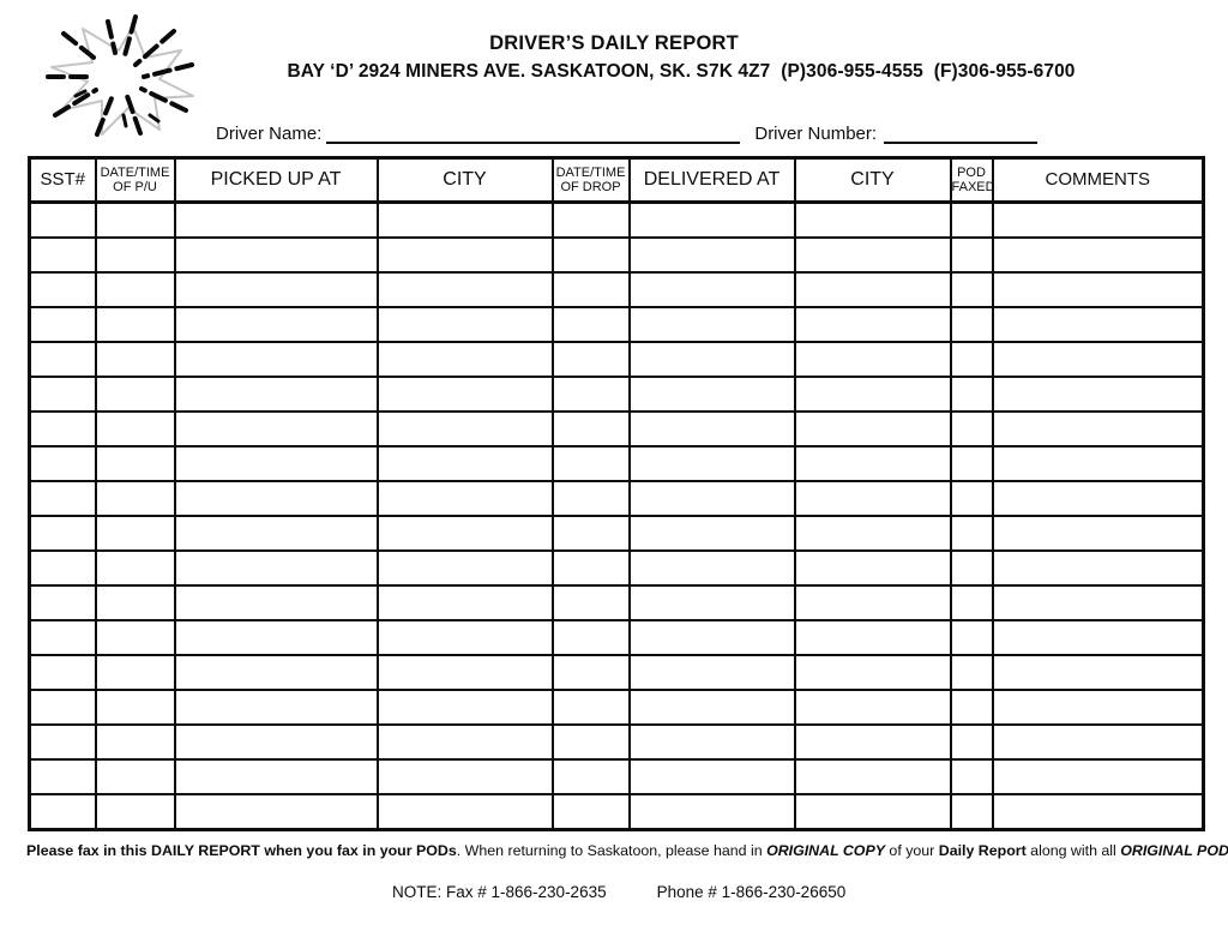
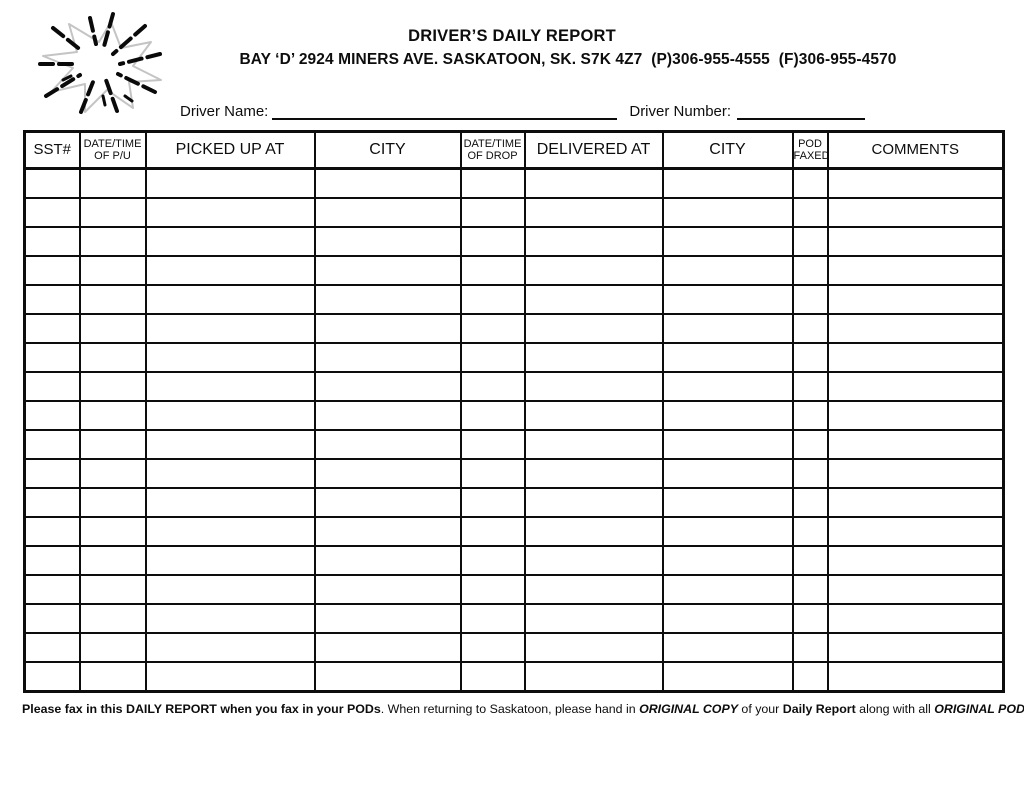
  DRIVER’S DAILY REPORT
- BAY ‘D’ 2924 MINERS AVE. SASKATOON, SK. S7K 4Z7 (P)306-955-4555 (F)306-955-6700
+ BAY ‘D’ 2924 MINERS AVE. SASKATOON, SK. S7K 4Z7 (P)306-955-4555 (F)306-955-4570
  Driver Name:
  Driver Number:
  SST#	DATE/TIME OF P/U	PICKED UP AT	CITY	DATE/TIME OF DROP	DELIVERED AT	CITY	POD FAXED	COMMENTS
  Please fax in this DAILY REPORT when you fax in your PODs. When returning to Saskatoon, please hand in ORIGINAL COPY of your Daily Report along with all ORIGINAL POD
- NOTE: Fax # 1-866-230-2635
- Phone # 1-866-230-26650
